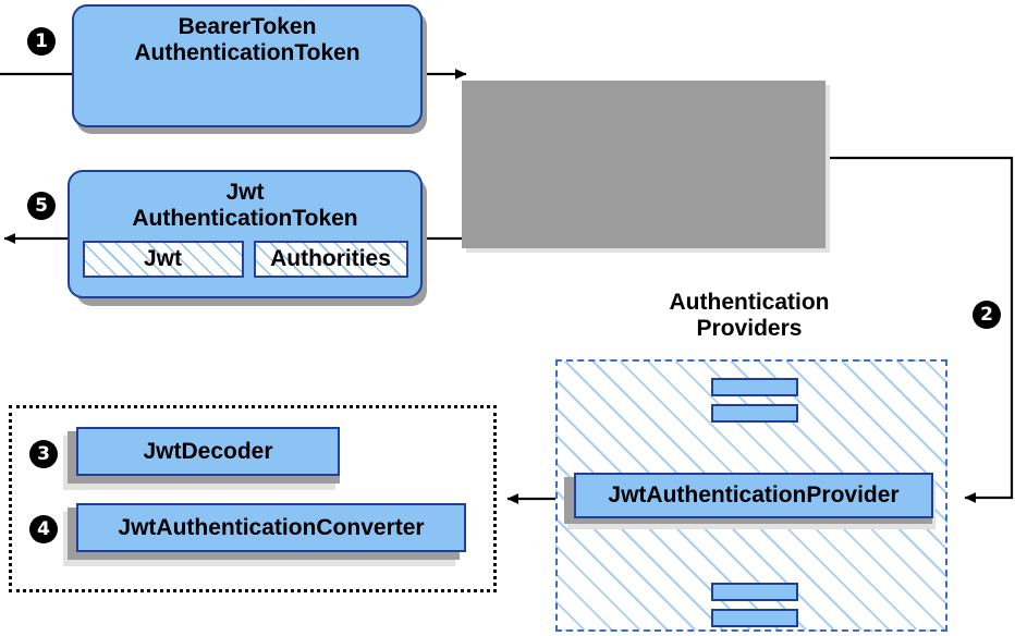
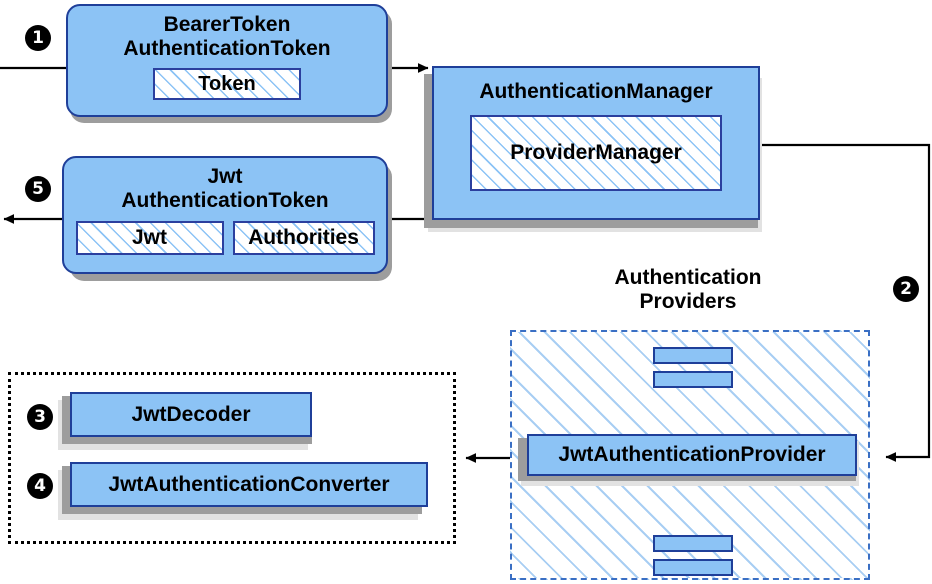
  Authentication
  Providers
  JwtAuthenticationProvider
  BearerToken
  AuthenticationToken
+ Token
+ AuthenticationManager
+ ProviderManager
  Jwt
  AuthenticationToken
  Jwt
  Authorities
  JwtDecoder
  JwtAuthenticationConverter
  1
  2
  3
  4
  5
